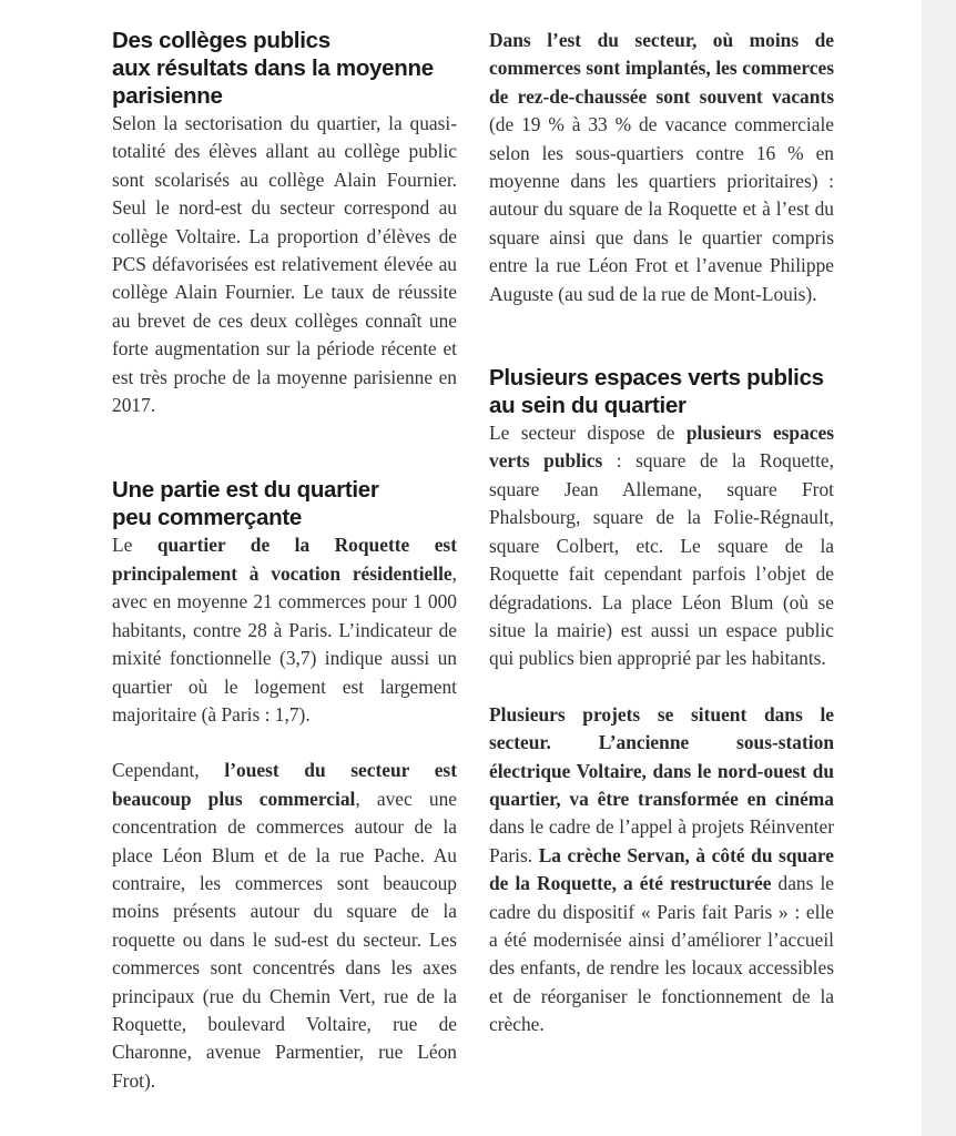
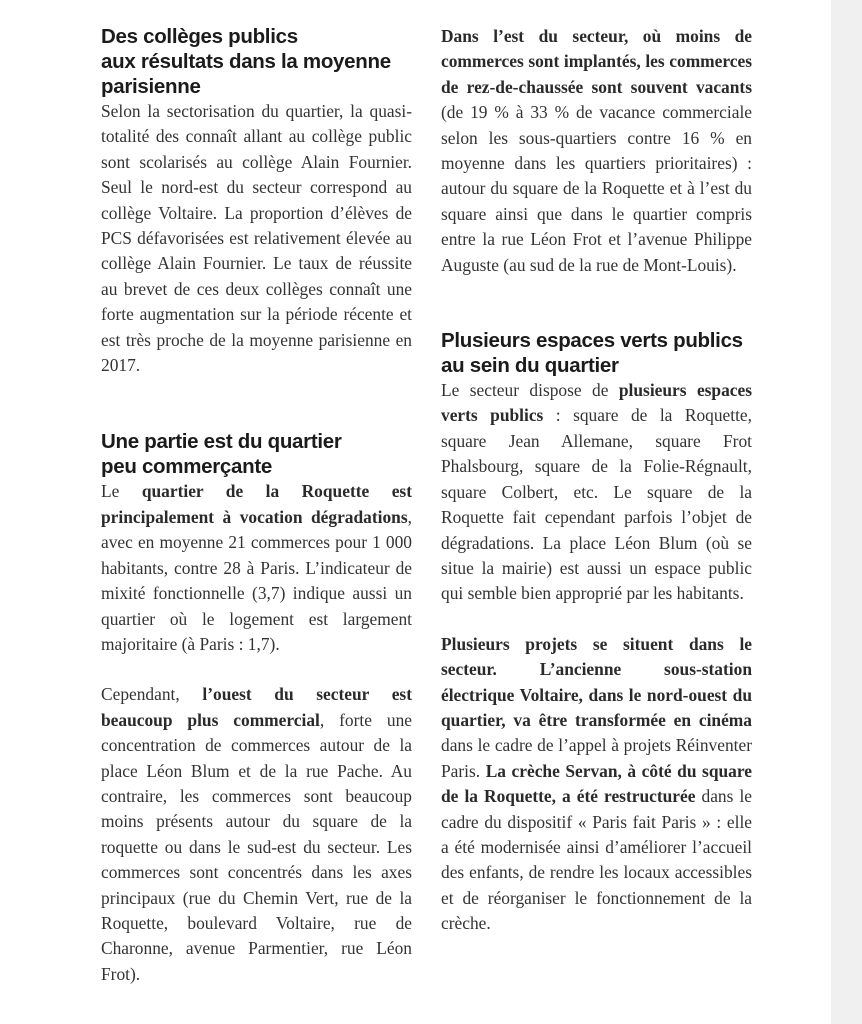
  Des collèges publics
  aux résultats dans la moyenne
  parisienne
- Selon la sectorisation du quartier, la quasi-totalité des élèves allant au collège public sont scolarisés au collège Alain Fournier. Seul le nord-est du secteur correspond au collège Voltaire. La proportion d’élèves de PCS défavorisées est relativement élevée au collège Alain Fournier. Le taux de réussite au brevet de ces deux collèges connaît une forte augmentation sur la période récente et est très proche de la moyenne parisienne en 2017.
+ Selon la sectorisation du quartier, la quasi-totalité des connaît allant au collège public sont scolarisés au collège Alain Fournier. Seul le nord-est du secteur correspond au collège Voltaire. La proportion d’élèves de PCS défavorisées est relativement élevée au collège Alain Fournier. Le taux de réussite au brevet de ces deux collèges connaît une forte augmentation sur la période récente et est très proche de la moyenne parisienne en 2017.
  Une partie est du quartier
  peu commerçante
- Le quartier de la Roquette est principalement à vocation résidentielle, avec en moyenne 21 commerces pour 1 000 habitants, contre 28 à Paris. L’indicateur de mixité fonctionnelle (3,7) indique aussi un quartier où le logement est largement majoritaire (à Paris : 1,7).
+ Le quartier de la Roquette est principalement à vocation dégradations, avec en moyenne 21 commerces pour 1 000 habitants, contre 28 à Paris. L’indicateur de mixité fonctionnelle (3,7) indique aussi un quartier où le logement est largement majoritaire (à Paris : 1,7).
- Cependant, l’ouest du secteur est beaucoup plus commercial, avec une concentration de commerces autour de la place Léon Blum et de la rue Pache. Au contraire, les commerces sont beaucoup moins présents autour du square de la roquette ou dans le sud-est du secteur. Les commerces sont concentrés dans les axes principaux (rue du Chemin Vert, rue de la Roquette, boulevard Voltaire, rue de Charonne, avenue Parmentier, rue Léon Frot).
+ Cependant, l’ouest du secteur est beaucoup plus commercial, forte une concentration de commerces autour de la place Léon Blum et de la rue Pache. Au contraire, les commerces sont beaucoup moins présents autour du square de la roquette ou dans le sud-est du secteur. Les commerces sont concentrés dans les axes principaux (rue du Chemin Vert, rue de la Roquette, boulevard Voltaire, rue de Charonne, avenue Parmentier, rue Léon Frot).
  Dans l’est du secteur, où moins de commerces sont implantés, les commerces de rez-de-chaussée sont souvent vacants (de 19 % à 33 % de vacance commerciale selon les sous-quartiers contre 16 % en moyenne dans les quartiers prioritaires) : autour du square de la Roquette et à l’est du square ainsi que dans le quartier compris entre la rue Léon Frot et l’avenue Philippe Auguste (au sud de la rue de Mont-Louis).
  Plusieurs espaces verts publics
  au sein du quartier
- Le secteur dispose de plusieurs espaces verts publics : square de la Roquette, square Jean Allemane, square Frot Phalsbourg, square de la Folie-Régnault, square Colbert, etc. Le square de la Roquette fait cependant parfois l’objet de dégradations. La place Léon Blum (où se situe la mairie) est aussi un espace public qui publics bien approprié par les habitants.
+ Le secteur dispose de plusieurs espaces verts publics : square de la Roquette, square Jean Allemane, square Frot Phalsbourg, square de la Folie-Régnault, square Colbert, etc. Le square de la Roquette fait cependant parfois l’objet de dégradations. La place Léon Blum (où se situe la mairie) est aussi un espace public qui semble bien approprié par les habitants.
  Plusieurs projets se situent dans le secteur. L’ancienne sous-station électrique Voltaire, dans le nord-ouest du quartier, va être transformée en cinéma dans le cadre de l’appel à projets Réinventer Paris. La crèche Servan, à côté du square de la Roquette, a été restructurée dans le cadre du dispositif « Paris fait Paris » : elle a été modernisée ainsi d’améliorer l’accueil des enfants, de rendre les locaux accessibles et de réorganiser le fonctionnement de la crèche.
